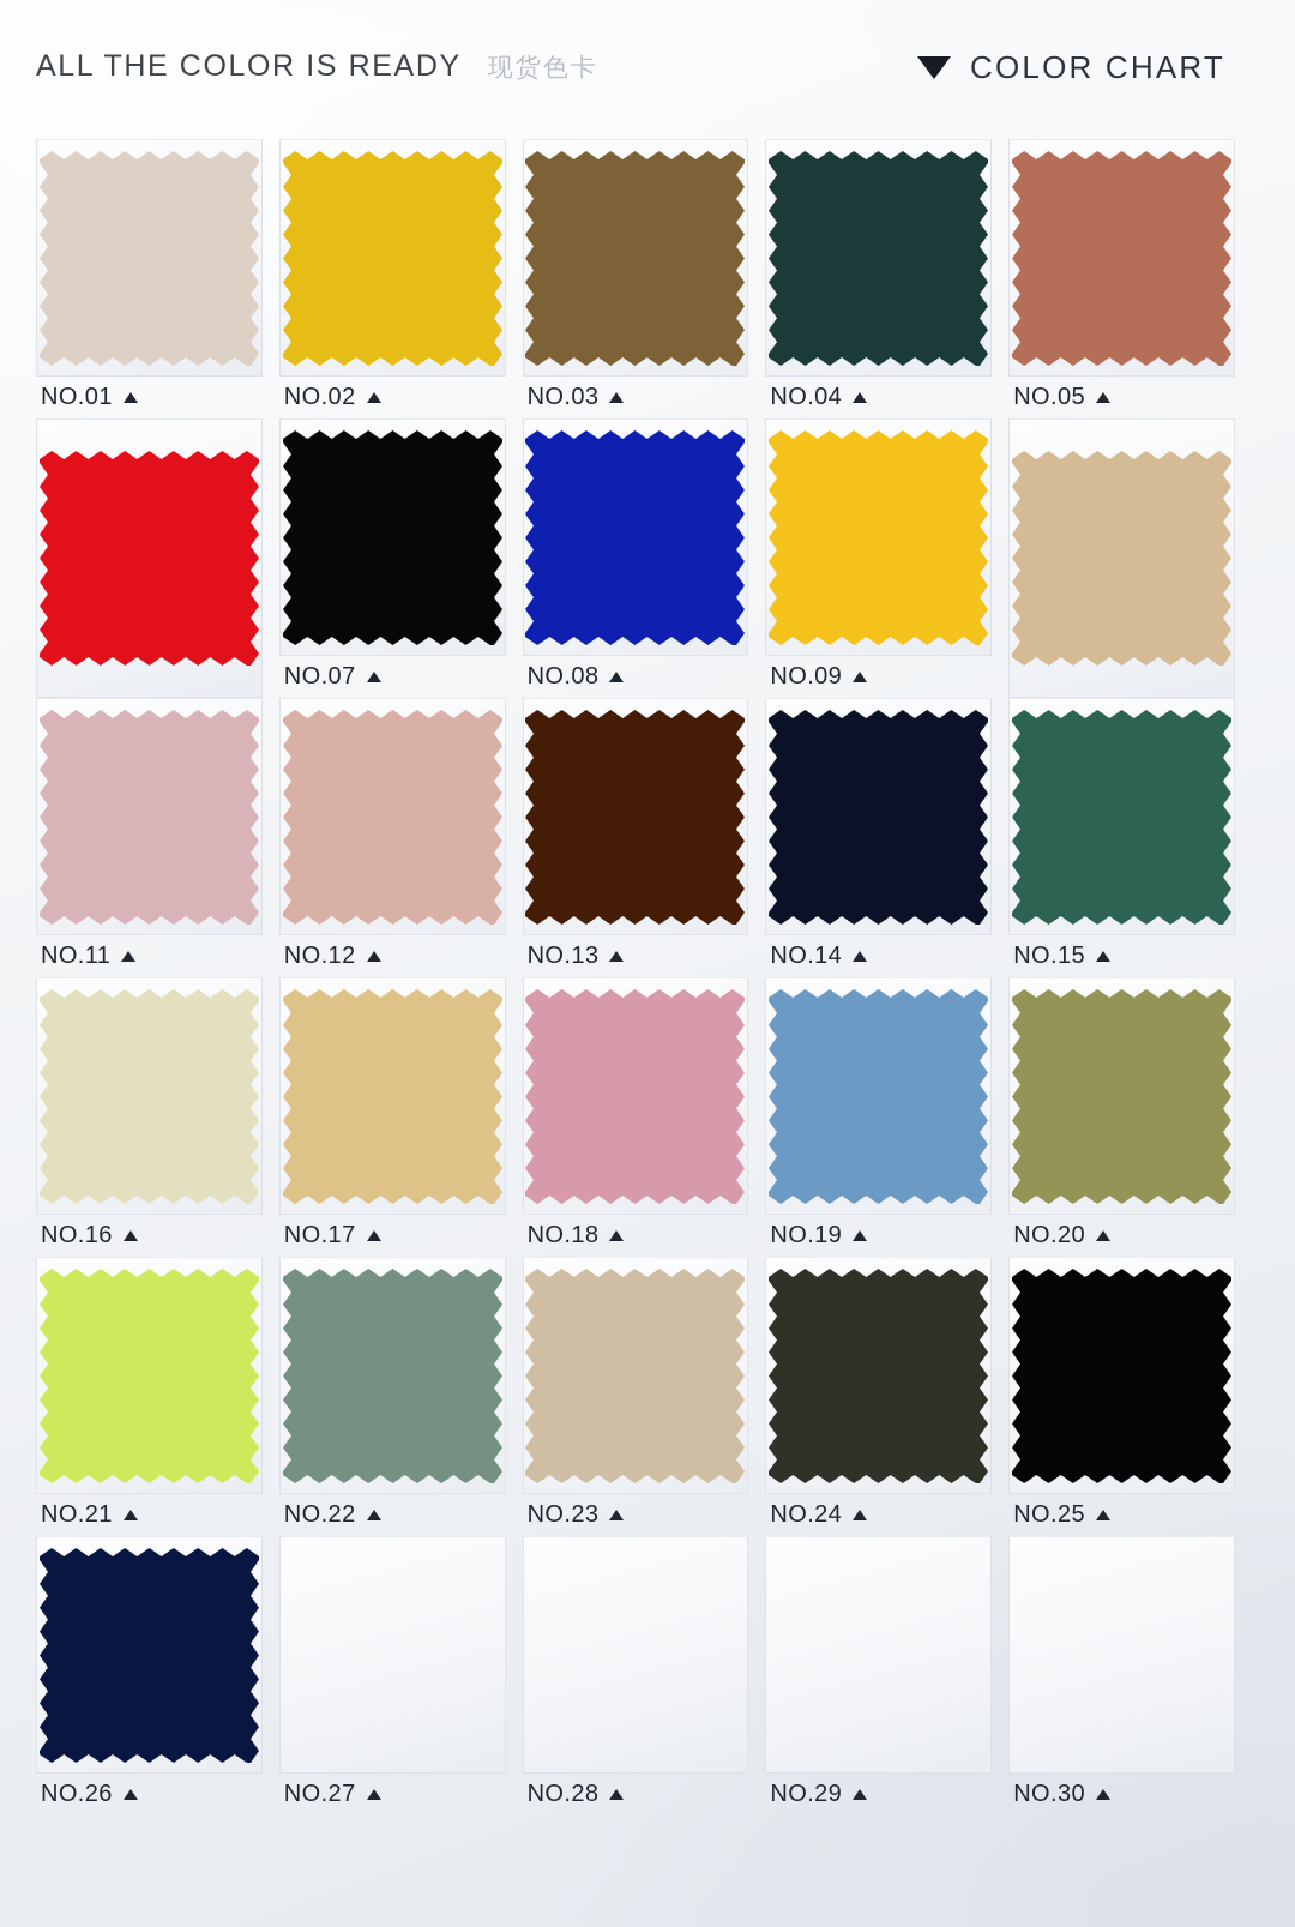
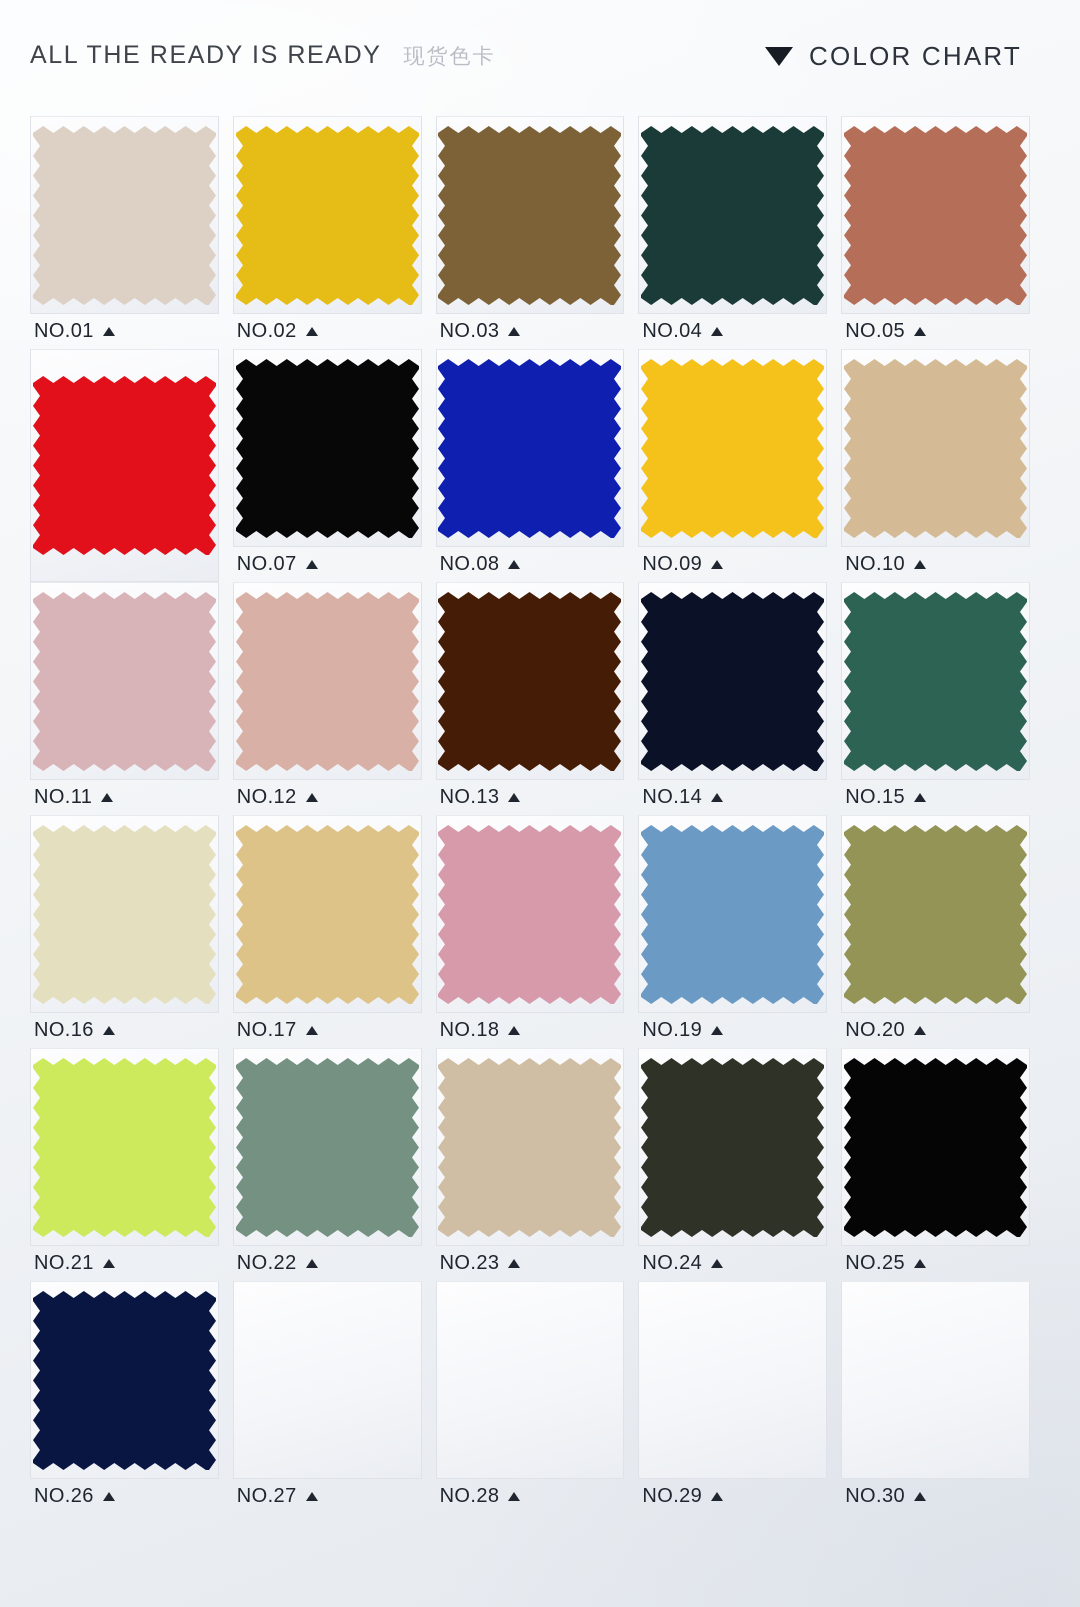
- ALL THE COLOR IS READY
+ ALL THE READY IS READY
  现货色卡
  COLOR CHART
  NO.01
  NO.02
  NO.03
  NO.04
  NO.05
  NO.07
  NO.08
  NO.09
+ NO.10
  NO.11
  NO.12
  NO.13
  NO.14
  NO.15
  NO.16
  NO.17
  NO.18
  NO.19
  NO.20
  NO.21
  NO.22
  NO.23
  NO.24
  NO.25
  NO.26
  NO.27
  NO.28
  NO.29
  NO.30
